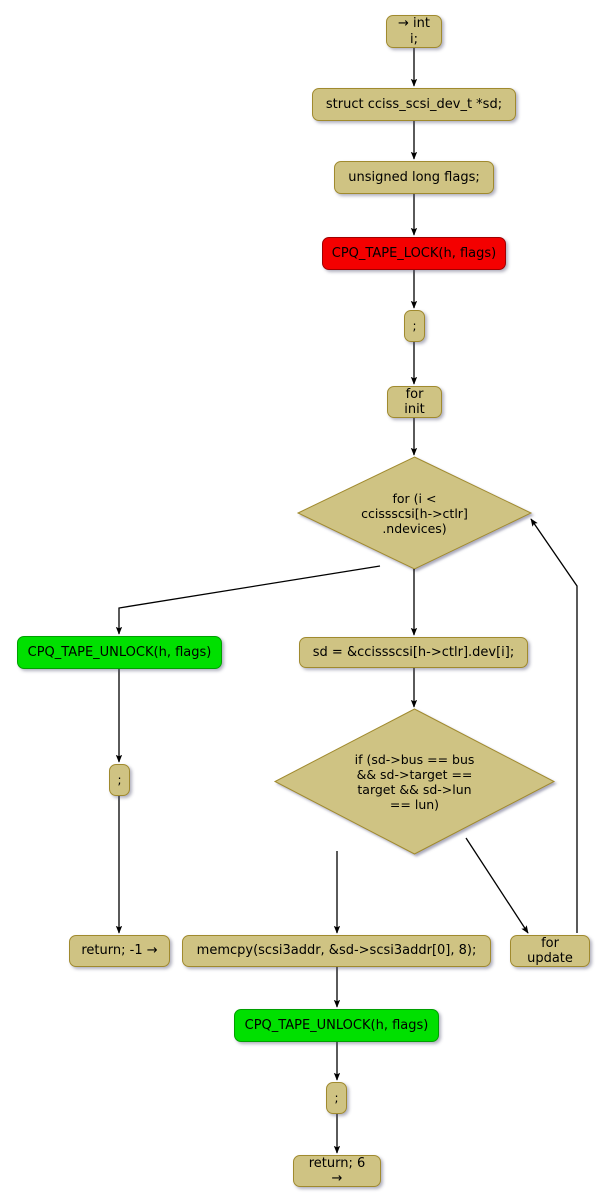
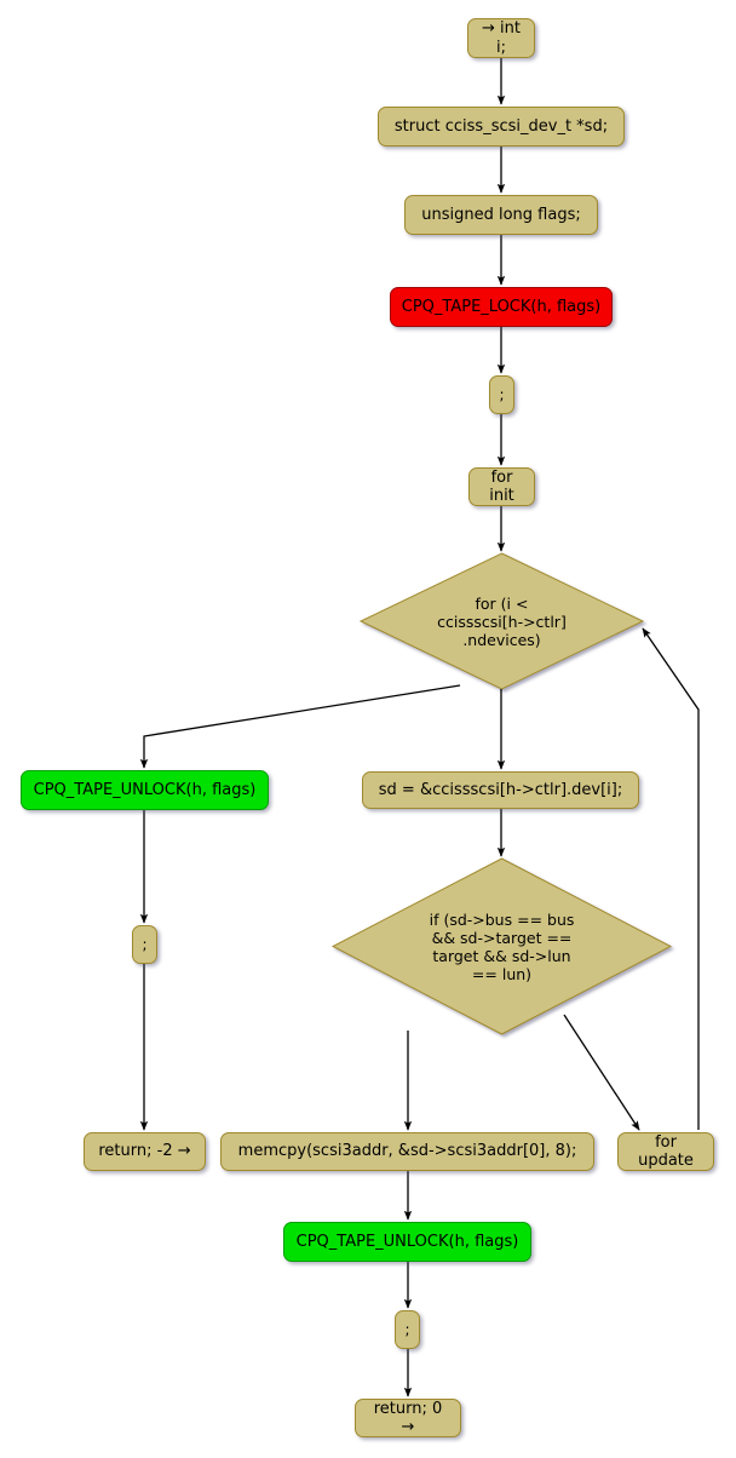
  → int i;
  struct cciss_scsi_dev_t *sd;
  unsigned long flags;
  CPQ_TAPE_LOCK(h, flags)
  ;
  for init
  for (i <
  ccissscsi[h->ctlr]
  .ndevices)
  CPQ_TAPE_UNLOCK(h, flags)
  sd = &ccissscsi[h->ctlr].dev[i];
  ;
  if (sd->bus == bus
  && sd->target ==
  target && sd->lun
  == lun)
- return; -1 →
+ return; -2 →
  memcpy(scsi3addr, &sd->scsi3addr[0], 8);
  for update
  CPQ_TAPE_UNLOCK(h, flags)
  ;
- return; 6 →
+ return; 0 →
